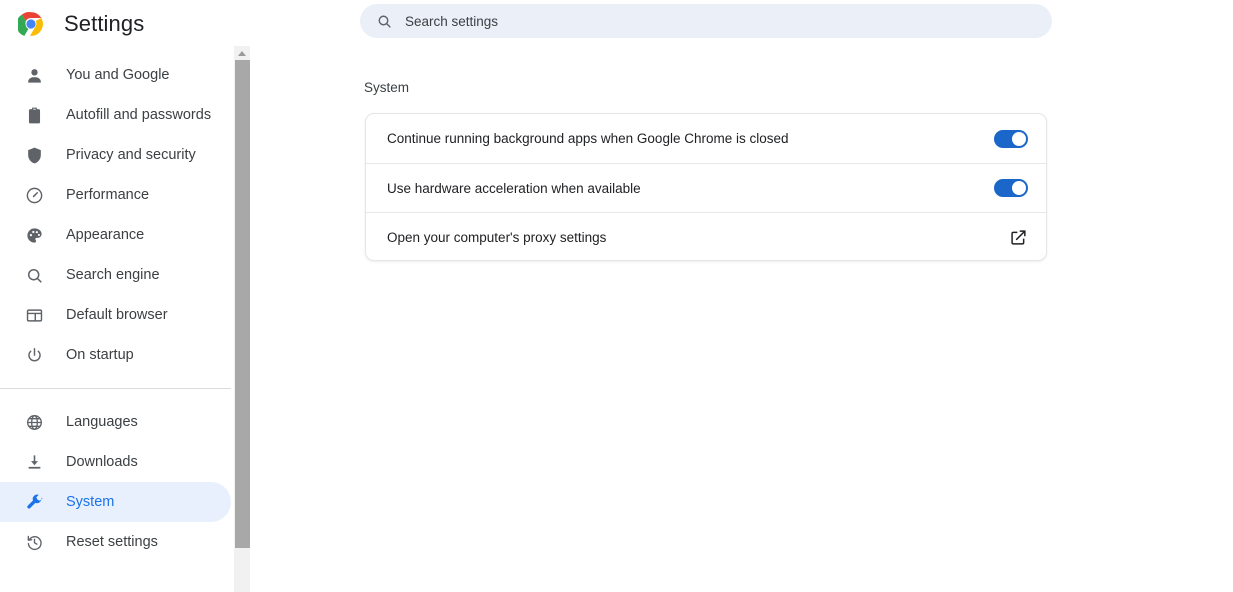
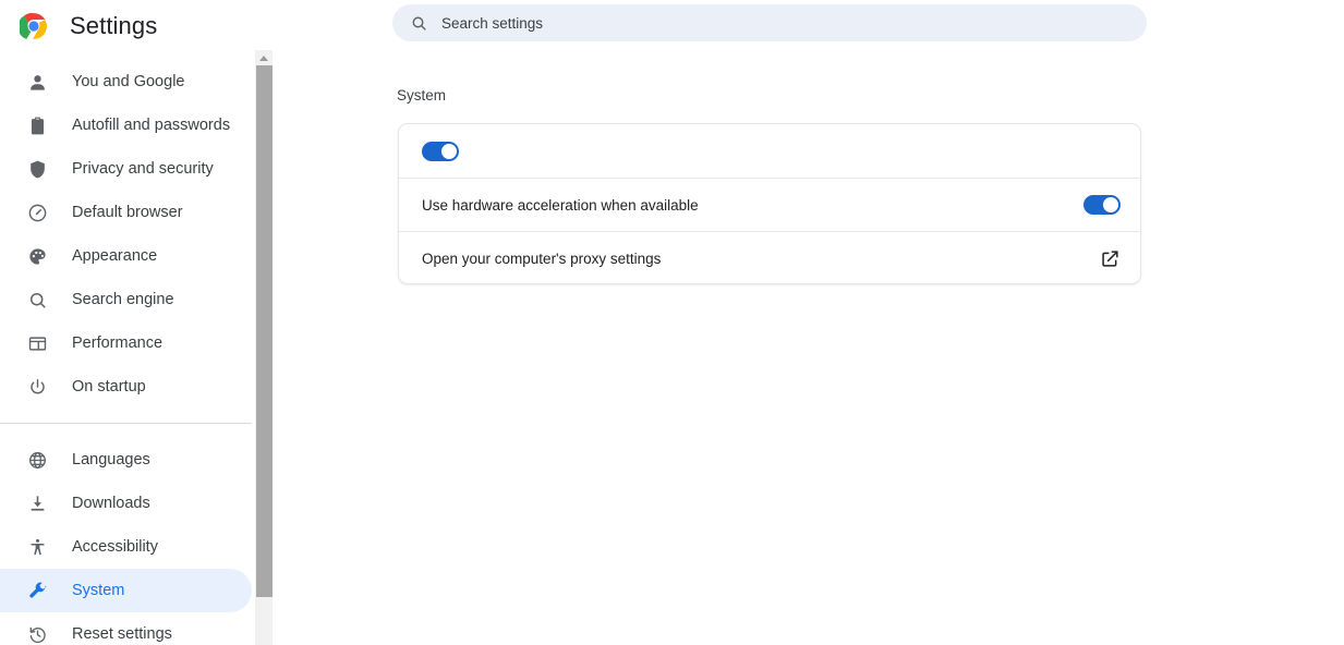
  Settings
  You and Google
  Autofill and passwords
  Privacy and security
- Performance
+ Default browser
  Appearance
  Search engine
- Default browser
+ Performance
  On startup
  Languages
  Downloads
+ Accessibility
  System
  Reset settings
  Search settings
  System
- Continue running background apps when Google Chrome is closed
  Use hardware acceleration when available
  Open your computer's proxy settings
